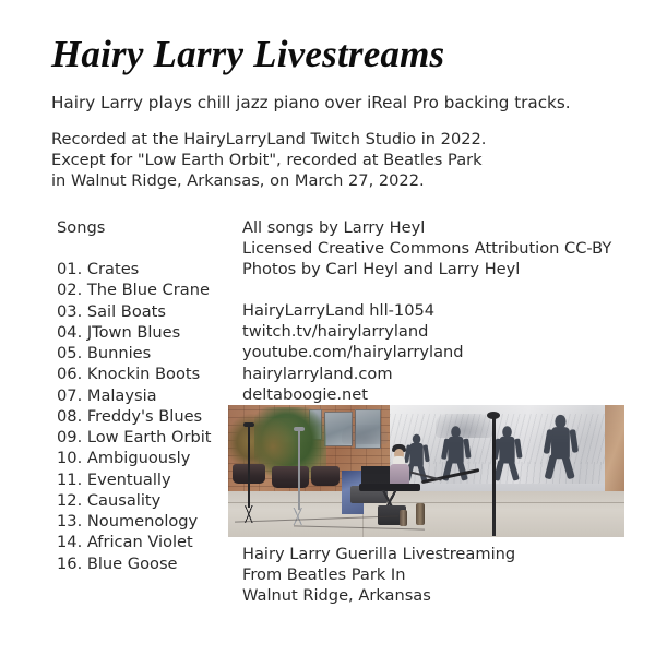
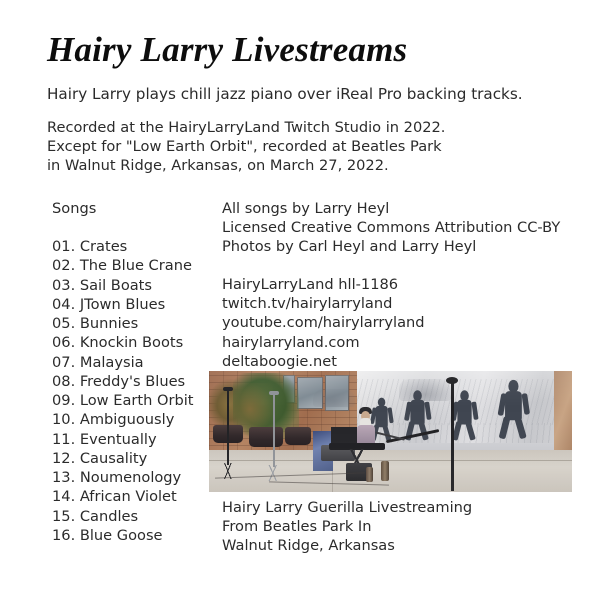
  Hairy Larry Livestreams
  Hairy Larry plays chill jazz piano over iReal Pro backing tracks.
  Recorded at the HairyLarryLand Twitch Studio in 2022.
  Except for "Low Earth Orbit", recorded at Beatles Park
  in Walnut Ridge, Arkansas, on March 27, 2022.
  Songs
  01. Crates
  02. The Blue Crane
  03. Sail Boats
  04. JTown Blues
  05. Bunnies
  06. Knockin Boots
  07. Malaysia
  08. Freddy's Blues
  09. Low Earth Orbit
  10. Ambiguously
  11. Eventually
  12. Causality
  13. Noumenology
  14. African Violet
+ 15. Candles
  16. Blue Goose
  All songs by Larry Heyl
  Licensed Creative Commons Attribution CC-BY
  Photos by Carl Heyl and Larry Heyl
- HairyLarryLand hll-1054
+ HairyLarryLand hll-1186
  twitch.tv/hairylarryland
  youtube.com/hairylarryland
  hairylarryland.com
  deltaboogie.net
  Hairy Larry Guerilla Livestreaming
  From Beatles Park In
  Walnut Ridge, Arkansas
